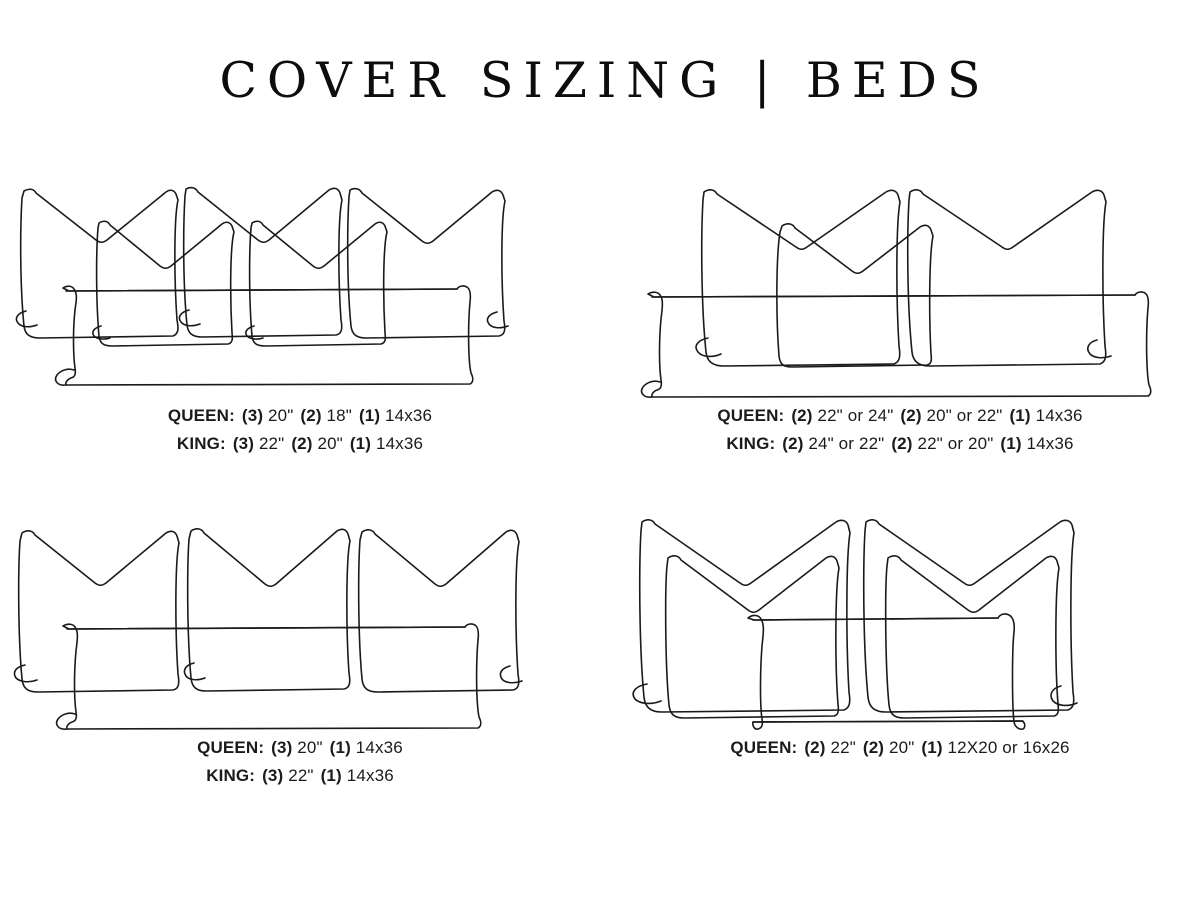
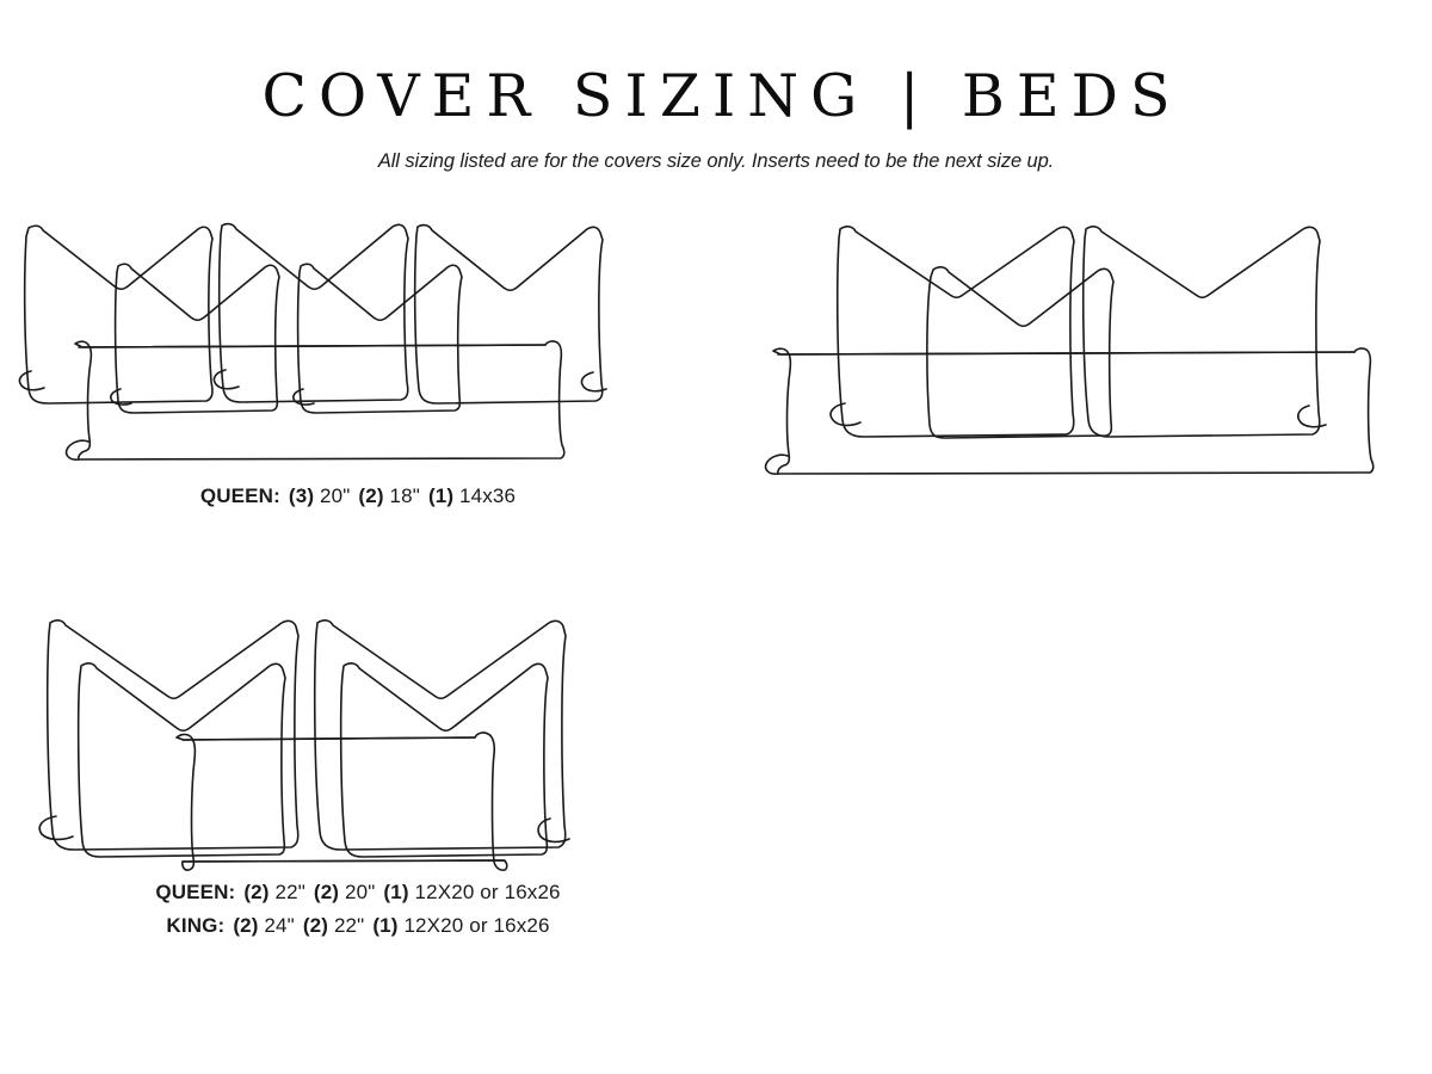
  COVER SIZING | BEDS
+ All sizing listed are for the covers size only. Inserts need to be the next size up.
  QUEEN: (3) 20" (2) 18" (1) 14x36
- KING: (3) 22" (2) 20" (1) 14x36
- QUEEN: (2) 22" or 24" (2) 20" or 22" (1) 14x36
- KING: (2) 24" or 22" (2) 22" or 20" (1) 14x36
- QUEEN: (3) 20" (1) 14x36
- KING: (3) 22" (1) 14x36
  QUEEN: (2) 22" (2) 20" (1) 12X20 or 16x26
+ KING: (2) 24" (2) 22" (1) 12X20 or 16x26
